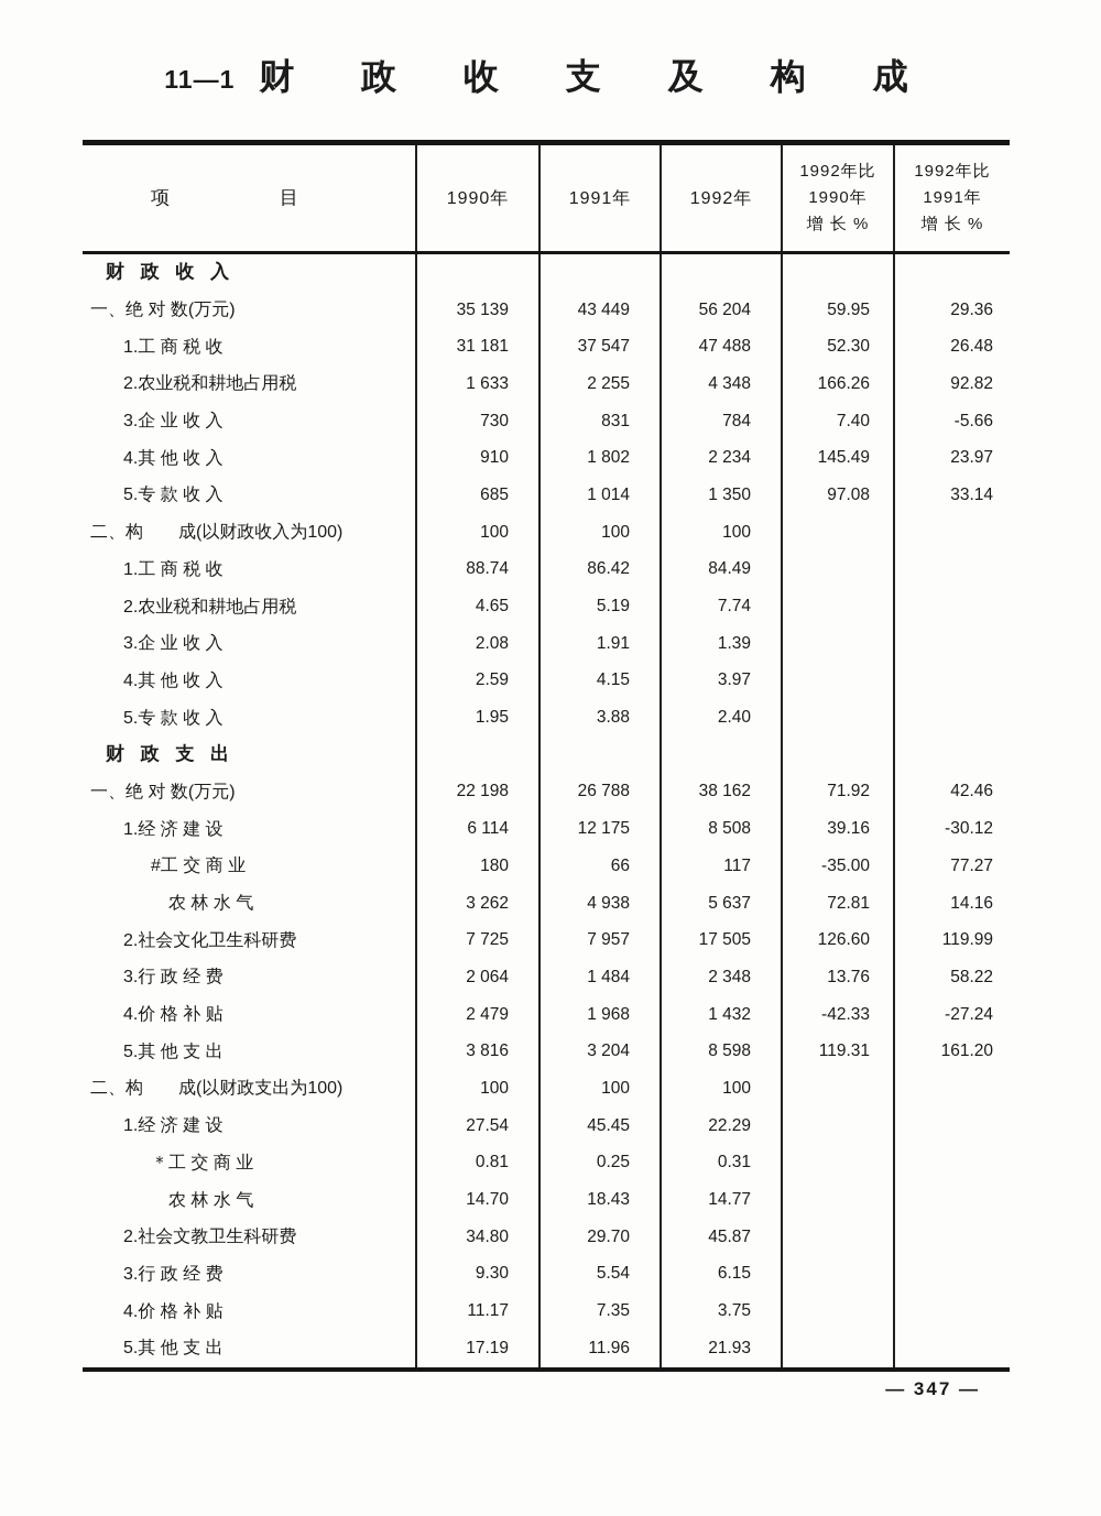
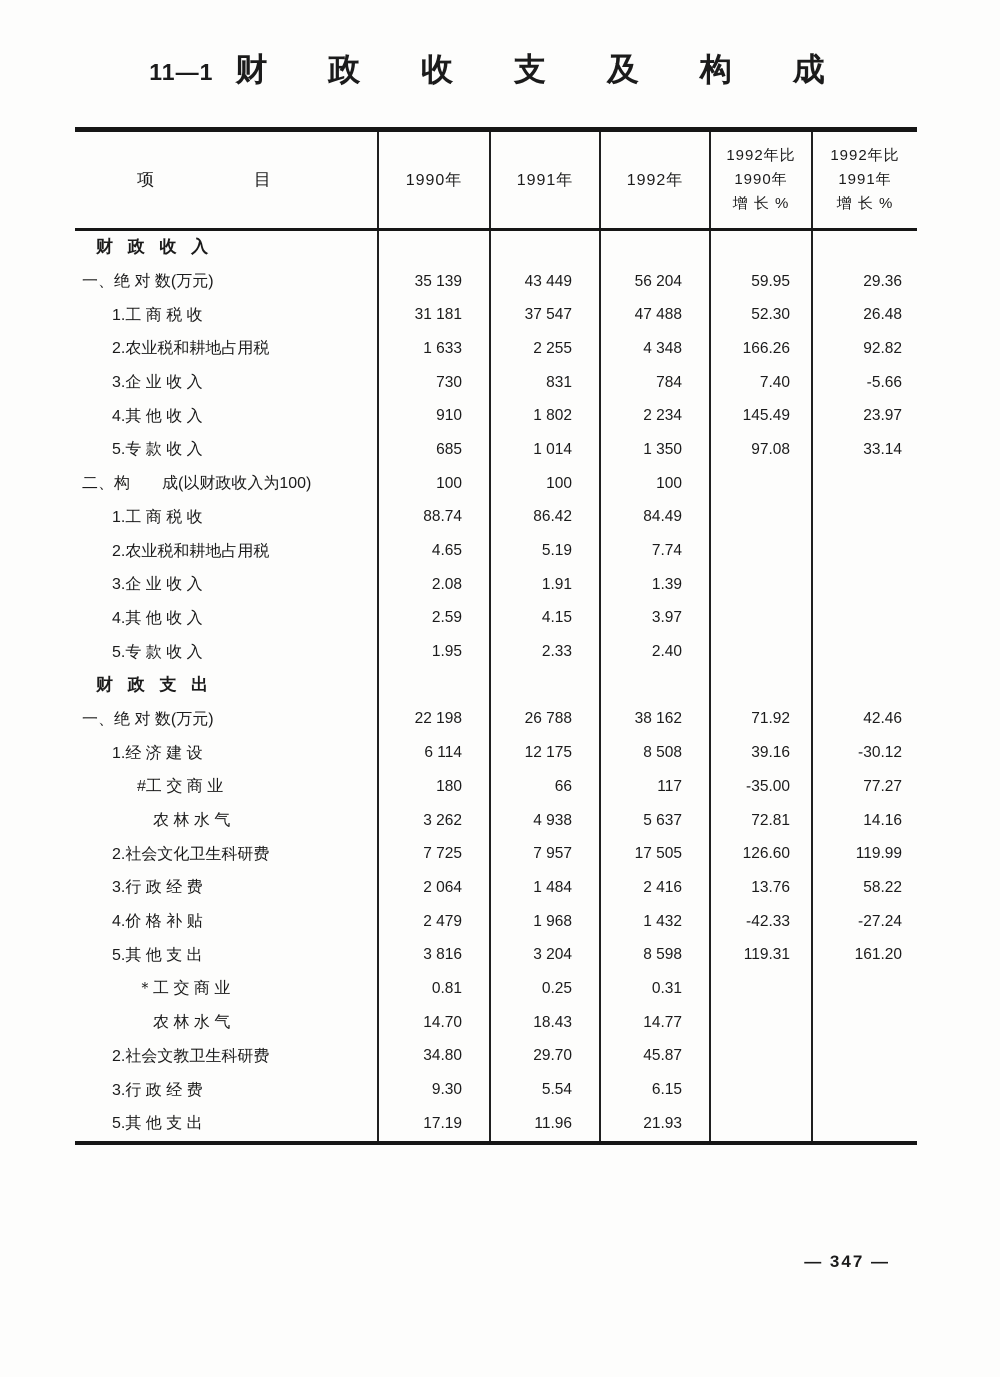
  11—1
  财 政 收 支 及 构 成
  项 目	1990年	1991年	1992年	1992年比 1990年 增 长 %	1992年比 1991年 增 长 %
  财 政 收 入
  一、绝 对 数(万元)	35 139	43 449	56 204	59.95	29.36
  1.工 商 税 收	31 181	37 547	47 488	52.30	26.48
  2.农业税和耕地占用税	1 633	2 255	4 348	166.26	92.82
  3.企 业 收 入	730	831	784	7.40	-5.66
  4.其 他 收 入	910	1 802	2 234	145.49	23.97
  5.专 款 收 入	685	1 014	1 350	97.08	33.14
  二、构 成(以财政收入为100)	100	100	100
  1.工 商 税 收	88.74	86.42	84.49
  2.农业税和耕地占用税	4.65	5.19	7.74
  3.企 业 收 入	2.08	1.91	1.39
  4.其 他 收 入	2.59	4.15	3.97
- 5.专 款 收 入	1.95	3.88	2.40
+ 5.专 款 收 入	1.95	2.33	2.40
  财 政 支 出
  一、绝 对 数(万元)	22 198	26 788	38 162	71.92	42.46
  1.经 济 建 设	6 114	12 175	8 508	39.16	-30.12
  #工 交 商 业	180	66	117	-35.00	77.27
  农 林 水 气	3 262	4 938	5 637	72.81	14.16
  2.社会文化卫生科研费	7 725	7 957	17 505	126.60	119.99
- 3.行 政 经 费	2 064	1 484	2 348	13.76	58.22
+ 3.行 政 经 费	2 064	1 484	2 416	13.76	58.22
  4.价 格 补 贴	2 479	1 968	1 432	-42.33	-27.24
  5.其 他 支 出	3 816	3 204	8 598	119.31	161.20
- 二、构 成(以财政支出为100)	100	100	100
- 1.经 济 建 设	27.54	45.45	22.29
  ＊工 交 商 业	0.81	0.25	0.31
  农 林 水 气	14.70	18.43	14.77
  2.社会文教卫生科研费	34.80	29.70	45.87
  3.行 政 经 费	9.30	5.54	6.15
- 4.价 格 补 贴	11.17	7.35	3.75
  5.其 他 支 出	17.19	11.96	21.93
  — 347 —
